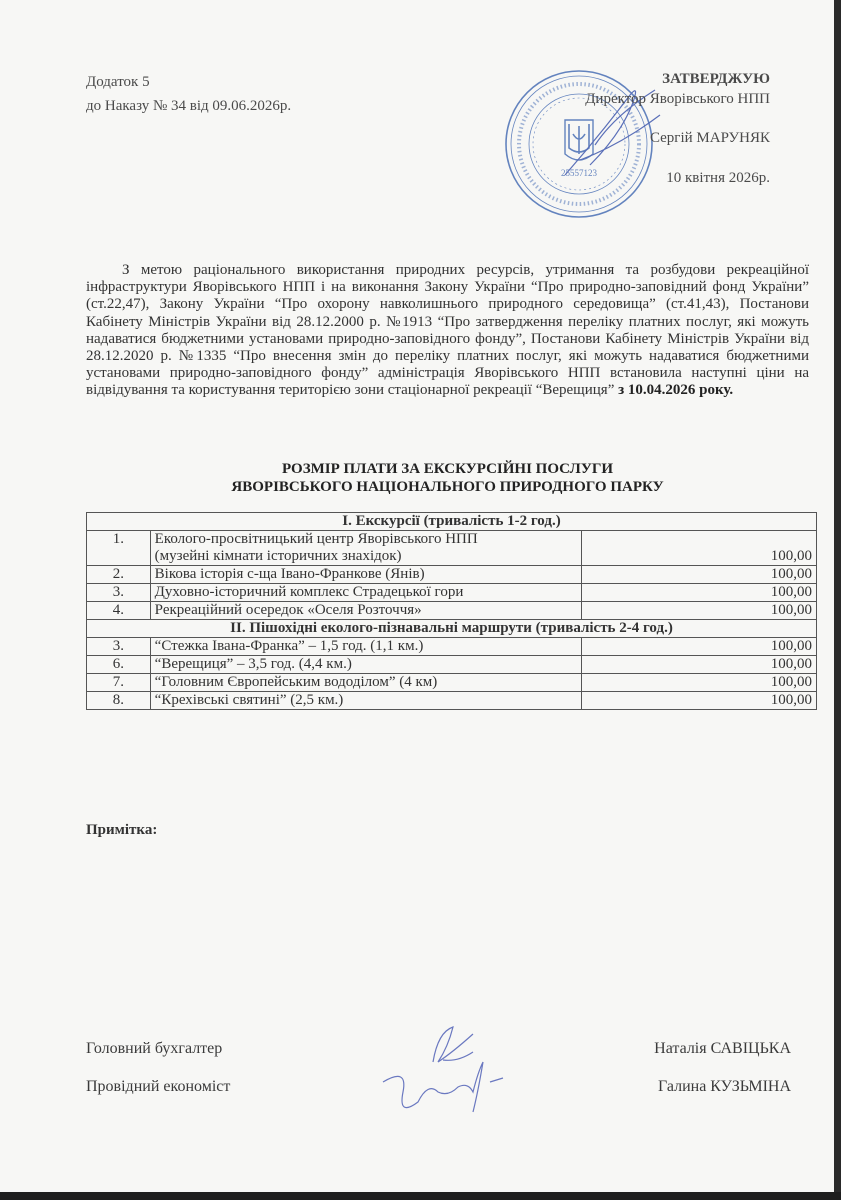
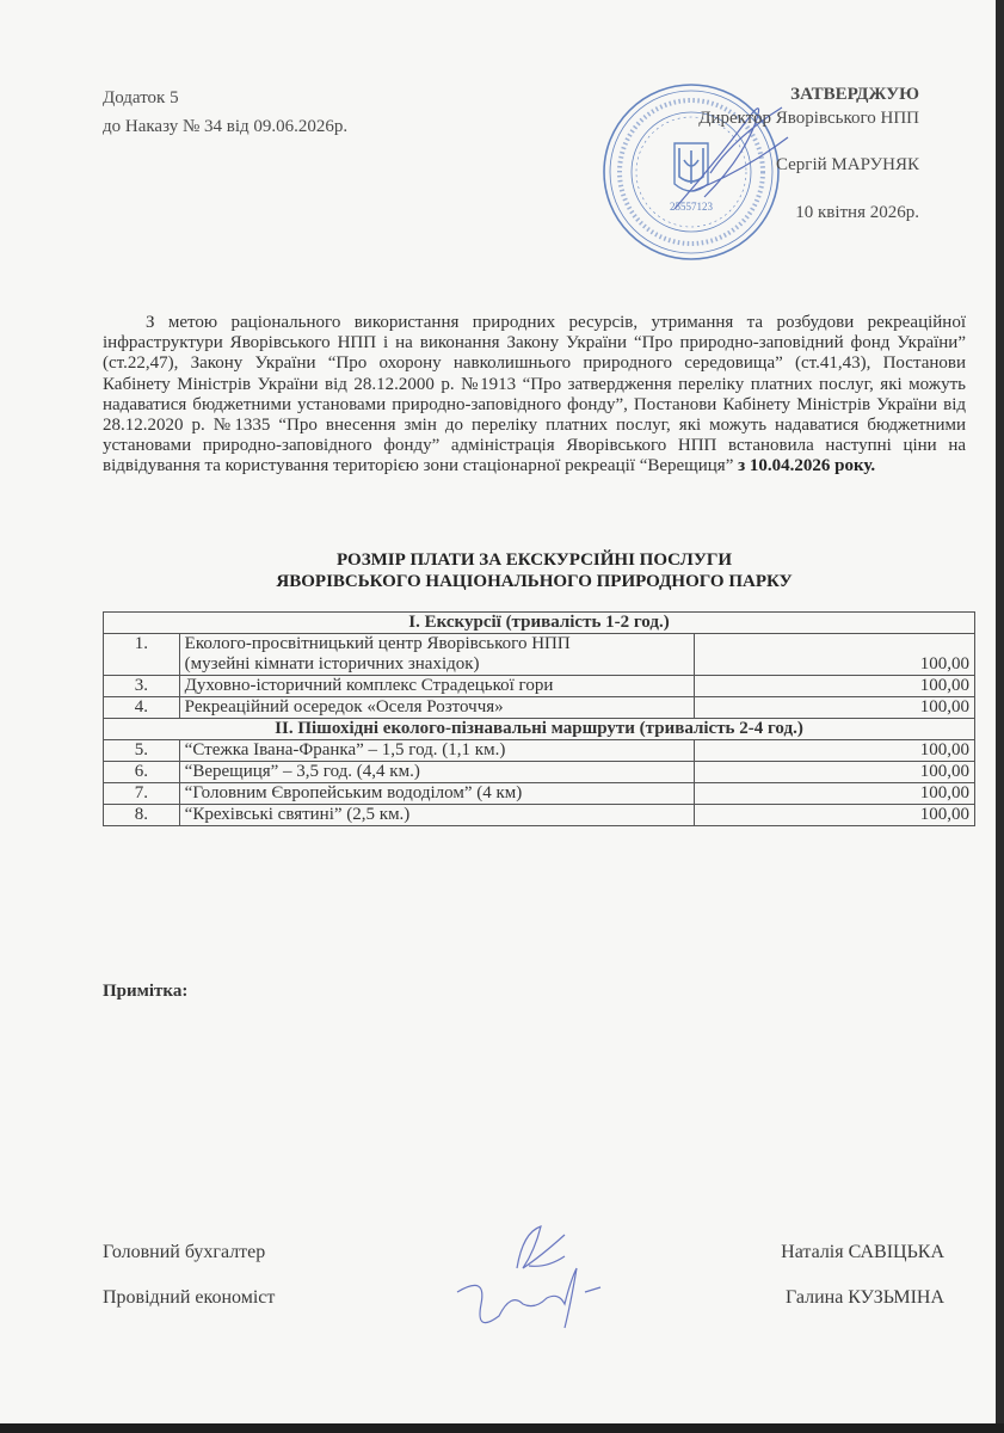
  Додаток 5
  до Наказу № 34 від 09.06.2026р.
  25557123
  ЗАТВЕРДЖУЮ
  Директор Яворівського НПП
  Сергій МАРУНЯК
  10 квітня 2026р.
  З метою раціонального використання природних ресурсів, утримання та розбудови рекреаційної інфраструктури Яворівського НПП і на виконання Закону України “Про природно-заповідний фонд України” (ст.22,47), Закону України “Про охорону навколишнього природного середовища” (ст.41,43), Постанови Кабінету Міністрів України від 28.12.2000 р. №1913 “Про затвердження переліку платних послуг, які можуть надаватися бюджетними установами природно-заповідного фонду”, Постанови Кабінету Міністрів України від 28.12.2020 р. №1335 “Про внесення змін до переліку платних послуг, які можуть надаватися бюджетними установами природно-заповідного фонду” адміністрація Яворівського НПП встановила наступні ціни на відвідування та користування територією зони стаціонарної рекреації “Верещиця” з 10.04.2026 року.
  РОЗМІР ПЛАТИ ЗА ЕКСКУРСІЙНІ ПОСЛУГИ
  ЯВОРІВСЬКОГО НАЦІОНАЛЬНОГО ПРИРОДНОГО ПАРКУ
  І. Екскурсії (тривалість 1-2 год.)
  1.	Еколого-просвітницький центр Яворівського НПП (музейні кімнати історичних знахідок)	100,00
- 2.	Вікова історія с-ща Івано-Франкове (Янів)	100,00
  3.	Духовно-історичний комплекс Страдецької гори	100,00
  4.	Рекреаційний осередок «Оселя Розточчя»	100,00
  ІІ. Пішохідні еколого-пізнавальні маршрути (тривалість 2-4 год.)
- 3.	“Стежка Івана-Франка” – 1,5 год. (1,1 км.)	100,00
+ 5.	“Стежка Івана-Франка” – 1,5 год. (1,1 км.)	100,00
  6.	“Верещиця” – 3,5 год. (4,4 км.)	100,00
  7.	“Головним Європейським вододілом” (4 км)	100,00
  8.	“Крехівські святині” (2,5 км.)	100,00
  Примітка:
  Головний бухгалтер
  Наталія САВІЦЬКА
  Провідний економіст
  Галина КУЗЬМІНА
